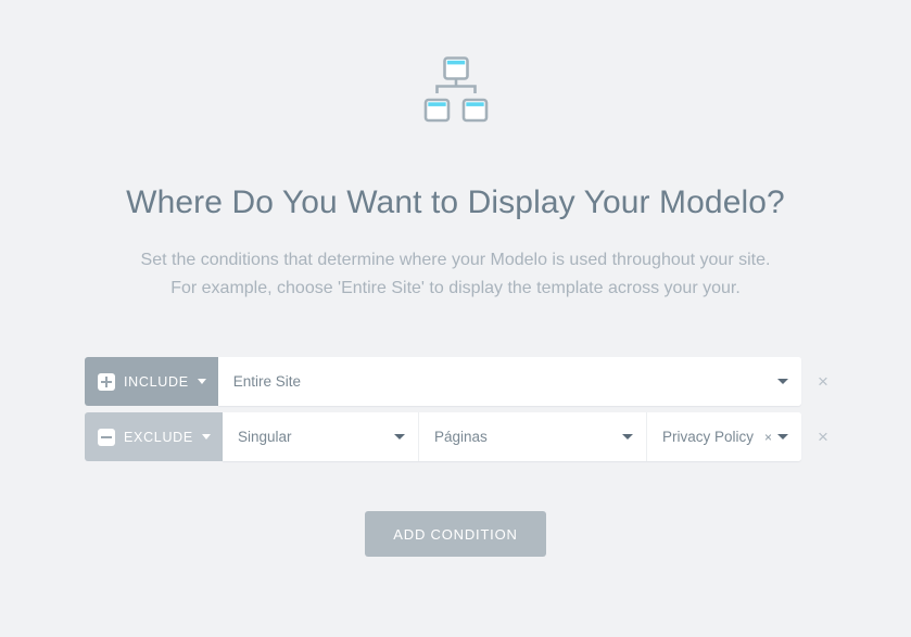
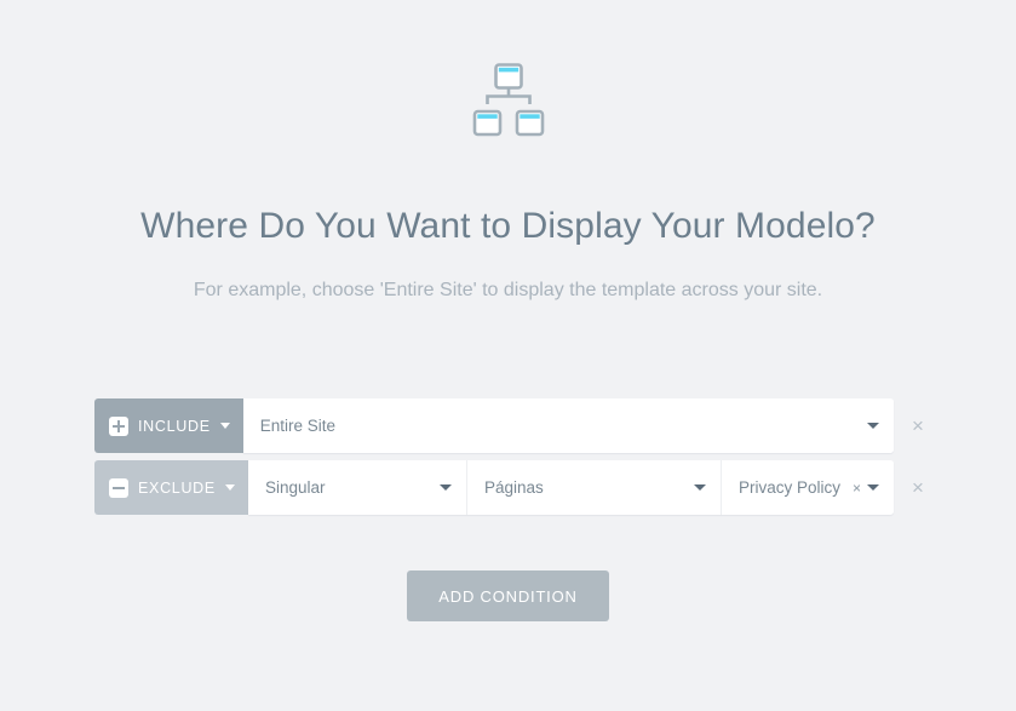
  Where Do You Want to Display Your Modelo?
- Set the conditions that determine where your Modelo is used throughout your site.
- For example, choose 'Entire Site' to display the template across your your.
+ For example, choose 'Entire Site' to display the template across your site.
  INCLUDE
  Entire Site
  ×
  EXCLUDE
  Singular
  Páginas
  Privacy Policy
  ×
  ×
  ADD CONDITION
